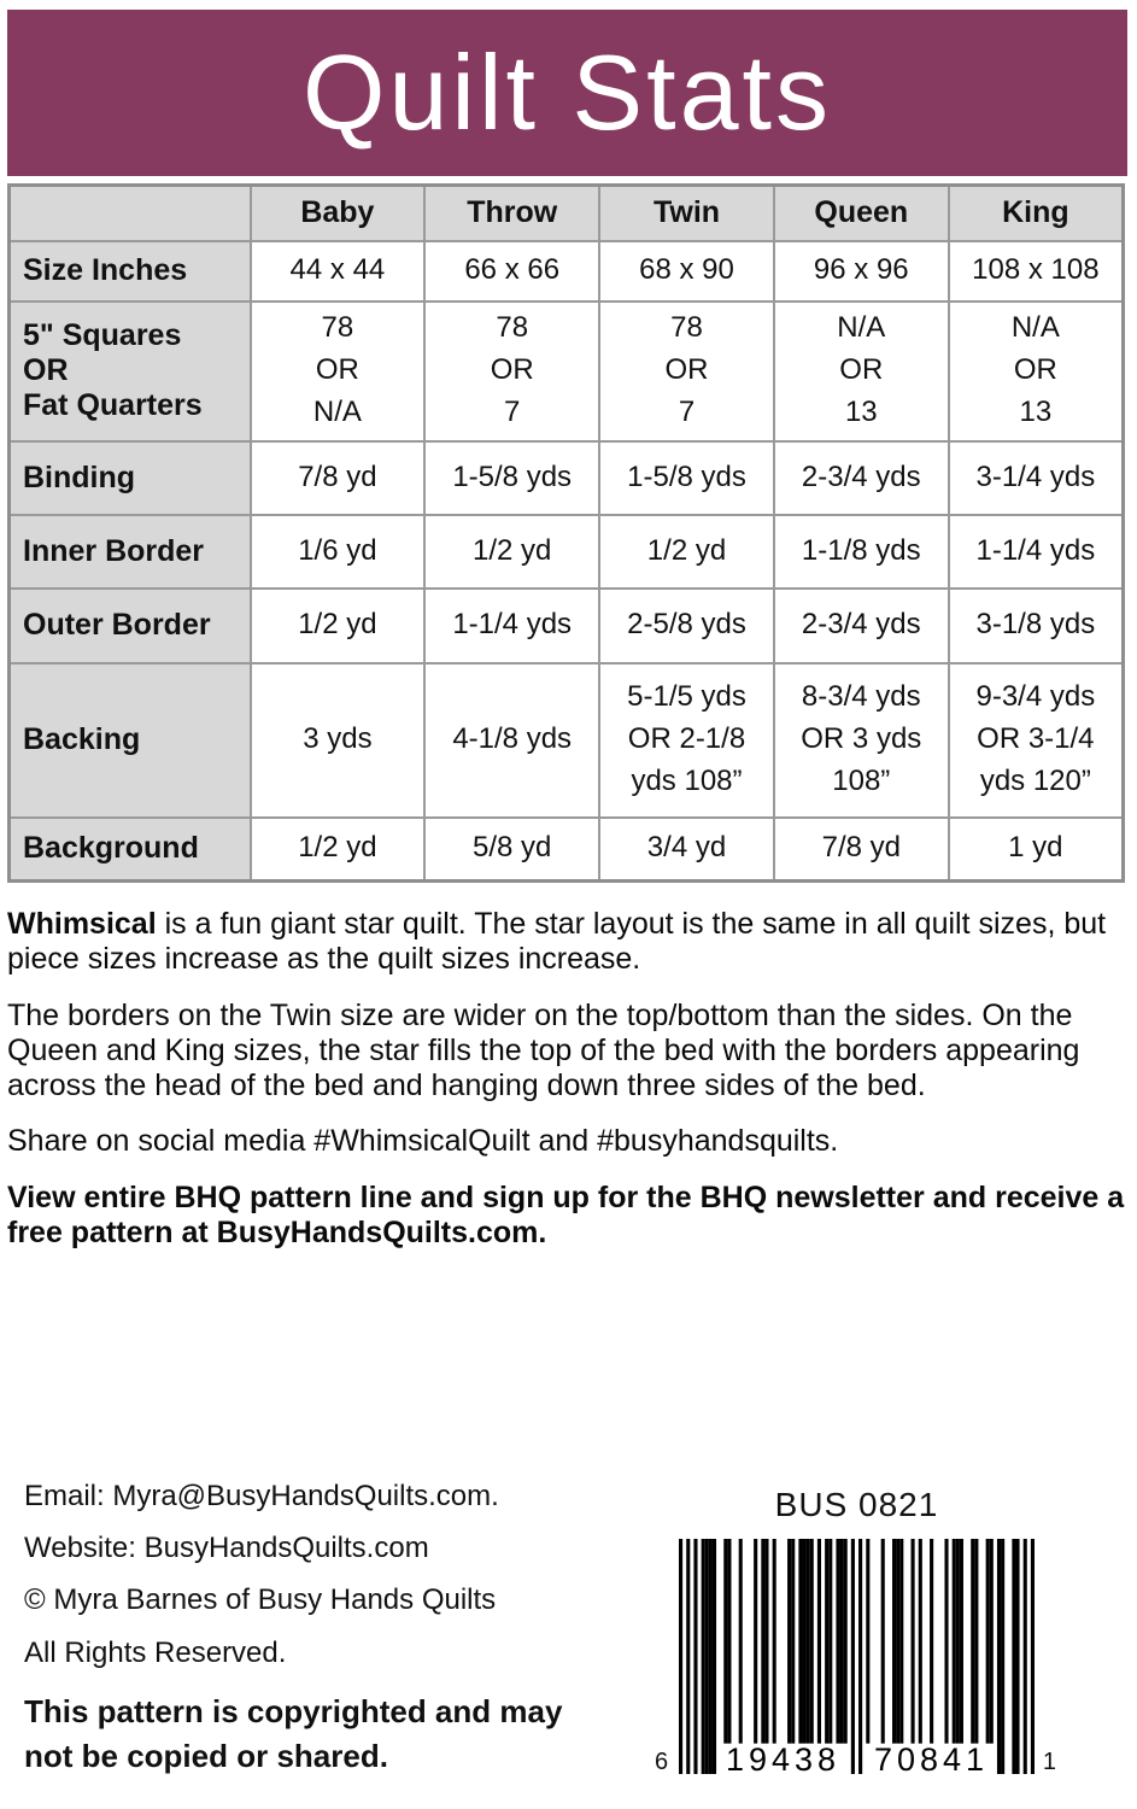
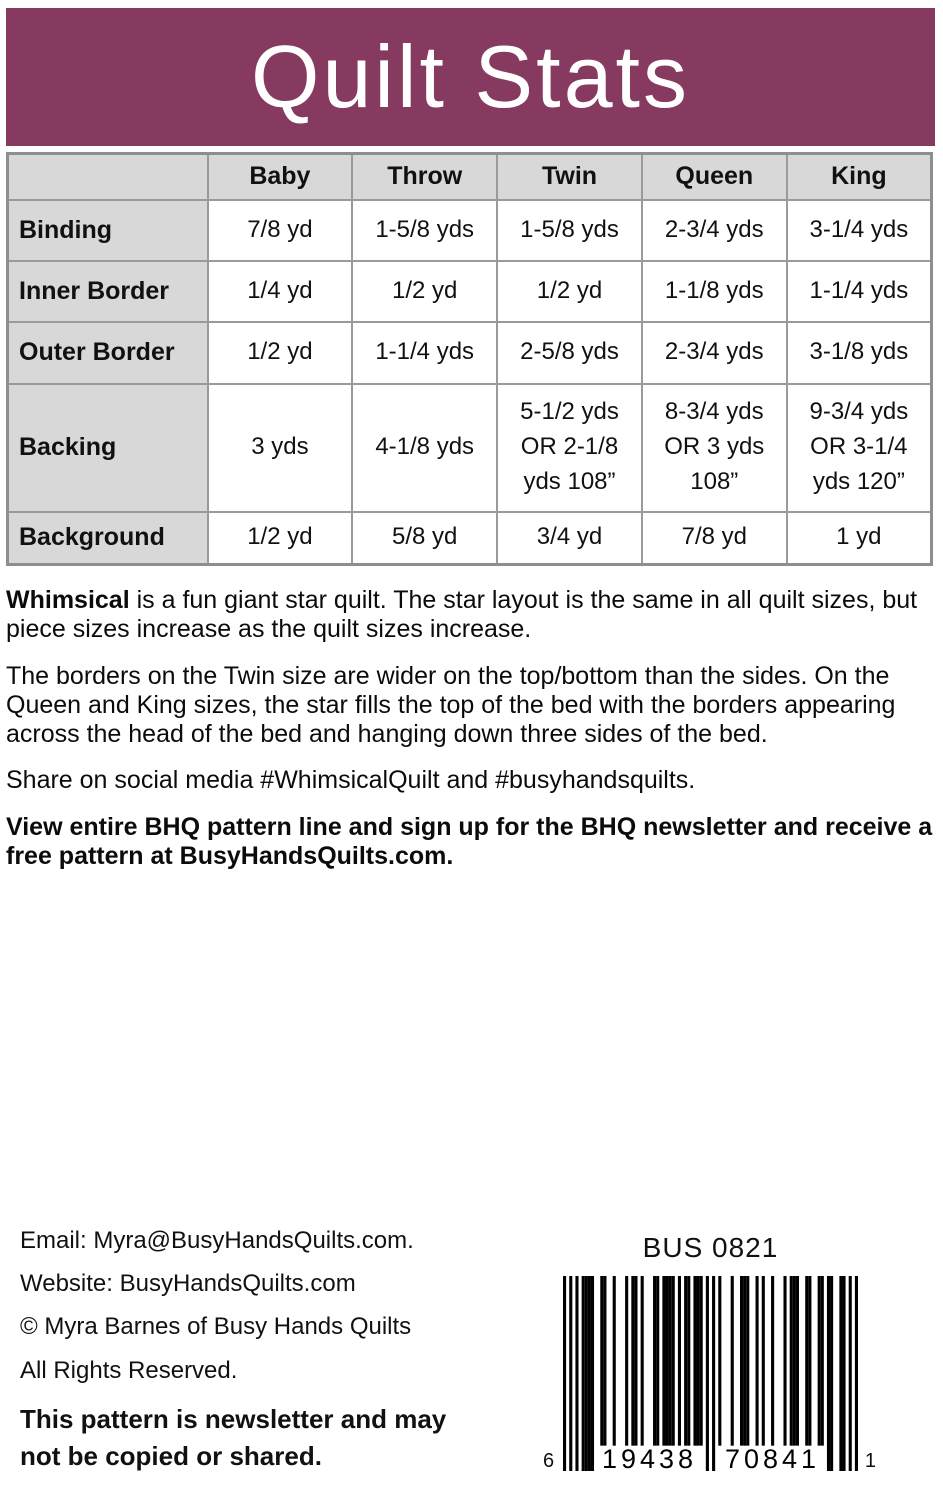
  Quilt Stats
  	Baby	Throw	Twin	Queen	King
- Size Inches	44 x 44	66 x 66	68 x 90	96 x 96	108 x 108
- 5" Squares OR Fat Quarters	78 OR N/A	78 OR 7	78 OR 7	N/A OR 13	N/A OR 13
  Binding	7/8 yd	1-5/8 yds	1-5/8 yds	2-3/4 yds	3-1/4 yds
- Inner Border	1/6 yd	1/2 yd	1/2 yd	1-1/8 yds	1-1/4 yds
+ Inner Border	1/4 yd	1/2 yd	1/2 yd	1-1/8 yds	1-1/4 yds
  Outer Border	1/2 yd	1-1/4 yds	2-5/8 yds	2-3/4 yds	3-1/8 yds
- Backing	3 yds	4-1/8 yds	5-1/5 yds OR 2-1/8 yds 108”	8-3/4 yds OR 3 yds 108”	9-3/4 yds OR 3-1/4 yds 120”
+ Backing	3 yds	4-1/8 yds	5-1/2 yds OR 2-1/8 yds 108”	8-3/4 yds OR 3 yds 108”	9-3/4 yds OR 3-1/4 yds 120”
  Background	1/2 yd	5/8 yd	3/4 yd	7/8 yd	1 yd
  Whimsical is a fun giant star quilt. The star layout is the same in all quilt sizes, but piece sizes increase as the quilt sizes increase.
  The borders on the Twin size are wider on the top/bottom than the sides. On the Queen and King sizes, the star fills the top of the bed with the borders appearing across the head of the bed and hanging down three sides of the bed.
  Share on social media #WhimsicalQuilt and #busyhandsquilts.
  View entire BHQ pattern line and sign up for the BHQ newsletter and receive a free pattern at BusyHandsQuilts.com.
  Email: Myra@BusyHandsQuilts.com.
  Website: BusyHandsQuilts.com
  © Myra Barnes of Busy Hands Quilts
  All Rights Reserved.
- This pattern is copyrighted and may not be copied or shared.
+ This pattern is newsletter and may not be copied or shared.
  BUS 0821
  6
  19438
  70841
  1
